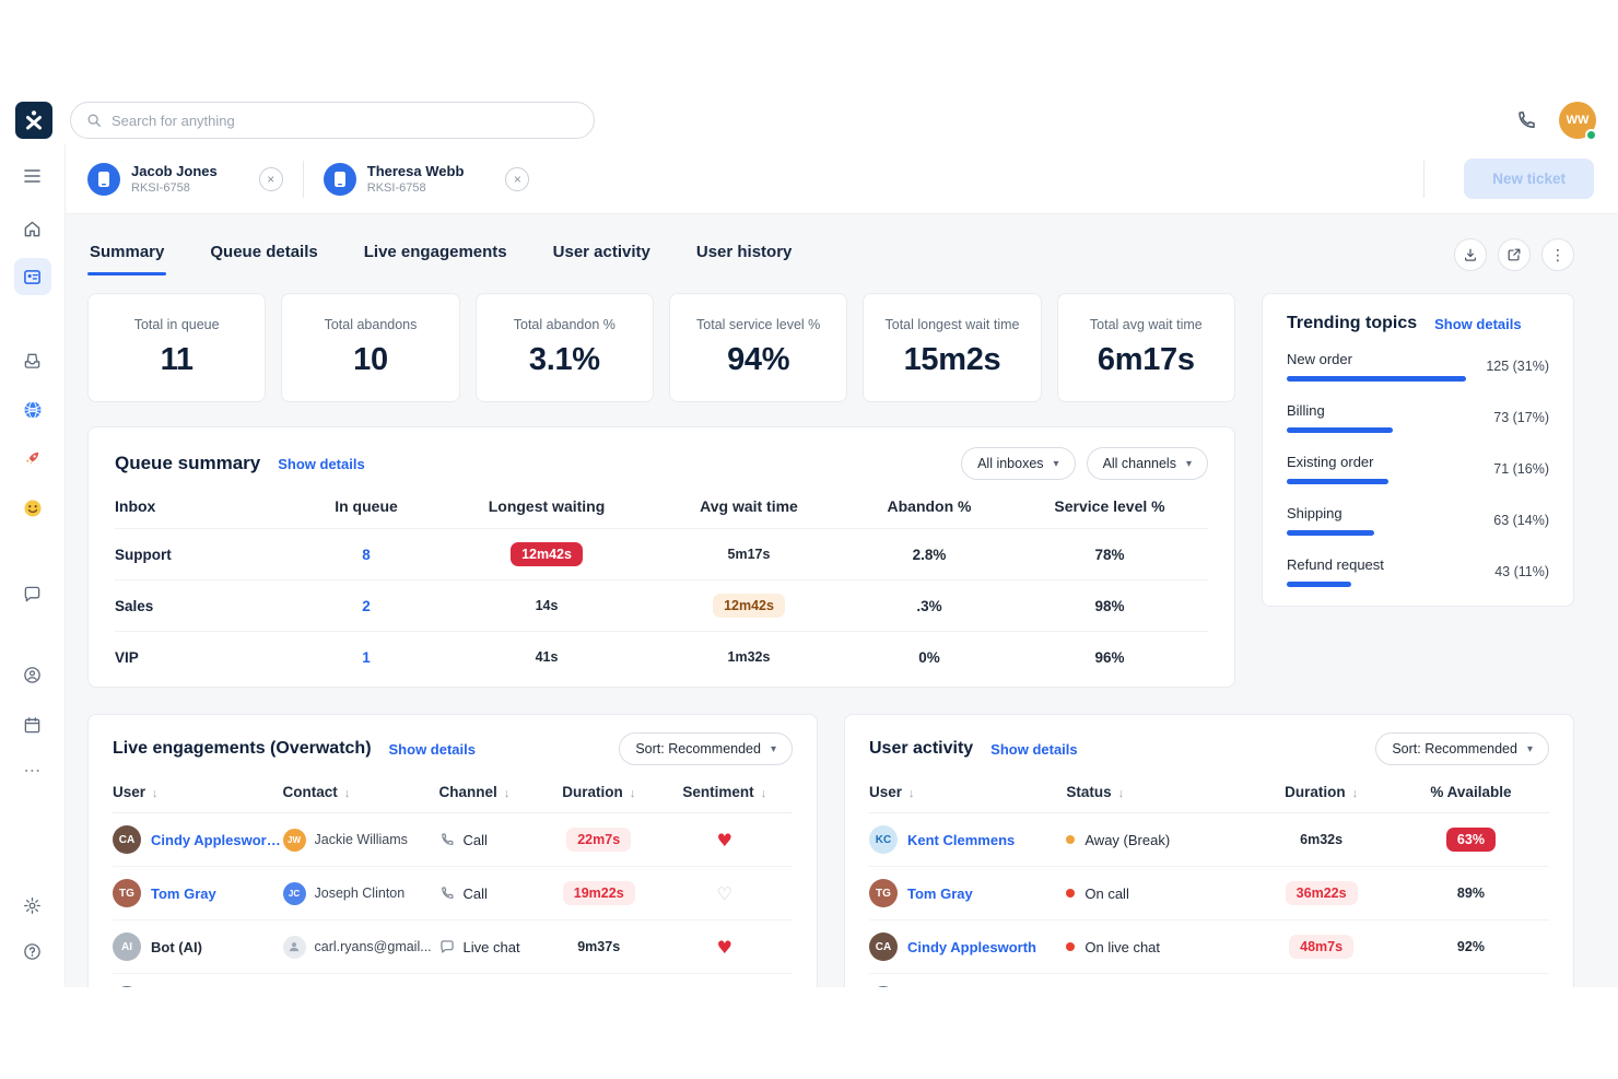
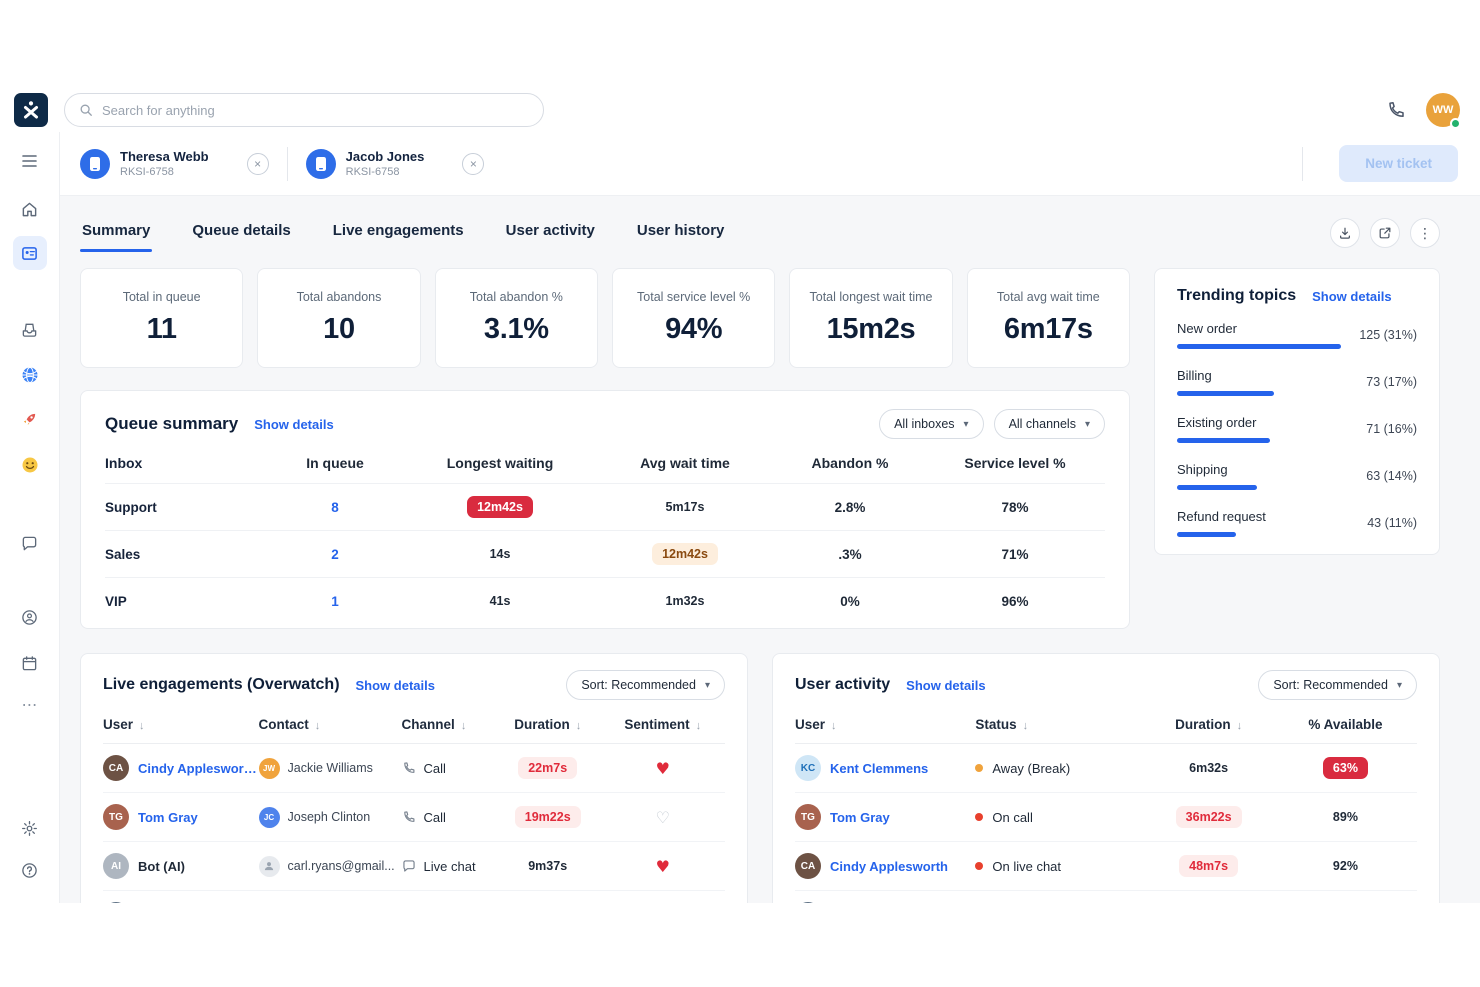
  Search for anything
  WW
  ⋯
- Jacob Jones
+ Theresa Webb
  RKSI-6758
  ×
- Theresa Webb
+ Jacob Jones
  RKSI-6758
  ×
  New ticket
  Summary
  Queue details
  Live engagements
  User activity
  User history
  ⋮
  Total in queue
  11
  Total abandons
  10
  Total abandon %
  3.1%
  Total service level %
  94%
  Total longest wait time
  15m2s
  Total avg wait time
  6m17s
  Queue summary
  Show details
  All inboxes
  ▾
  All channels
  ▾
  Inbox
  In queue
  Longest waiting
  Avg wait time
  Abandon %
  Service level %
  Support
  8
  12m42s
  5m17s
  2.8%
  78%
  Sales
  2
  14s
  12m42s
  .3%
- 98%
+ 71%
  VIP
  1
  41s
  1m32s
  0%
  96%
  Trending topics
  Show details
  New order
  125 (31%)
  Billing
  73 (17%)
  Existing order
  71 (16%)
  Shipping
  63 (14%)
  Refund request
  43 (11%)
  Live engagements (Overwatch)
  Show details
  Sort: Recommended
  ▾
  User ↓
  Contact ↓
  Channel ↓
  Duration ↓
  Sentiment ↓
  CA
  Cindy Applesworth.
  JW
  Jackie Williams
  Call
  22m7s
  ♥
  TG
  Tom Gray
  JC
  Joseph Clinton
  Call
  19m22s
  ♡
  AI
  Bot (AI)
  carl.ryans@gmail...
  Live chat
  9m37s
  ♥
  User activity
  Show details
  Sort: Recommended
  ▾
  User ↓
  Status ↓
  Duration ↓
  % Available
  KC
  Kent Clemmens
  Away (Break)
  6m32s
  63%
  TG
  Tom Gray
  On call
  36m22s
  89%
  CA
  Cindy Applesworth
  On live chat
  48m7s
  92%
